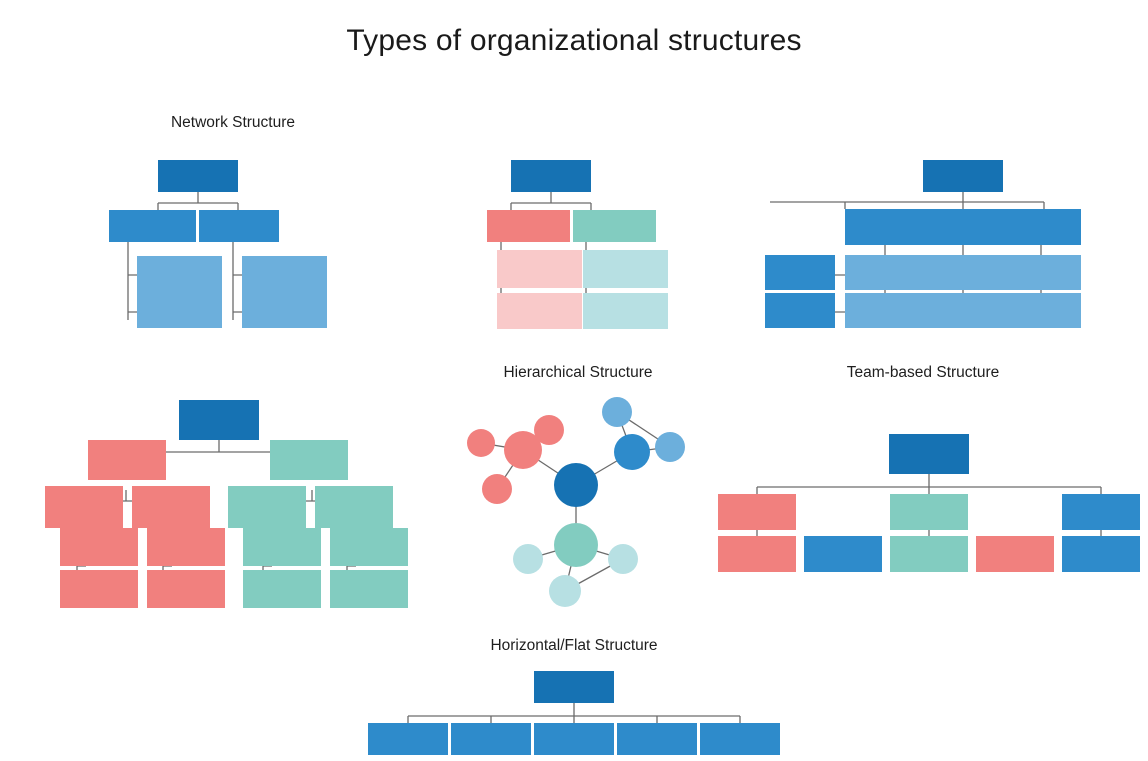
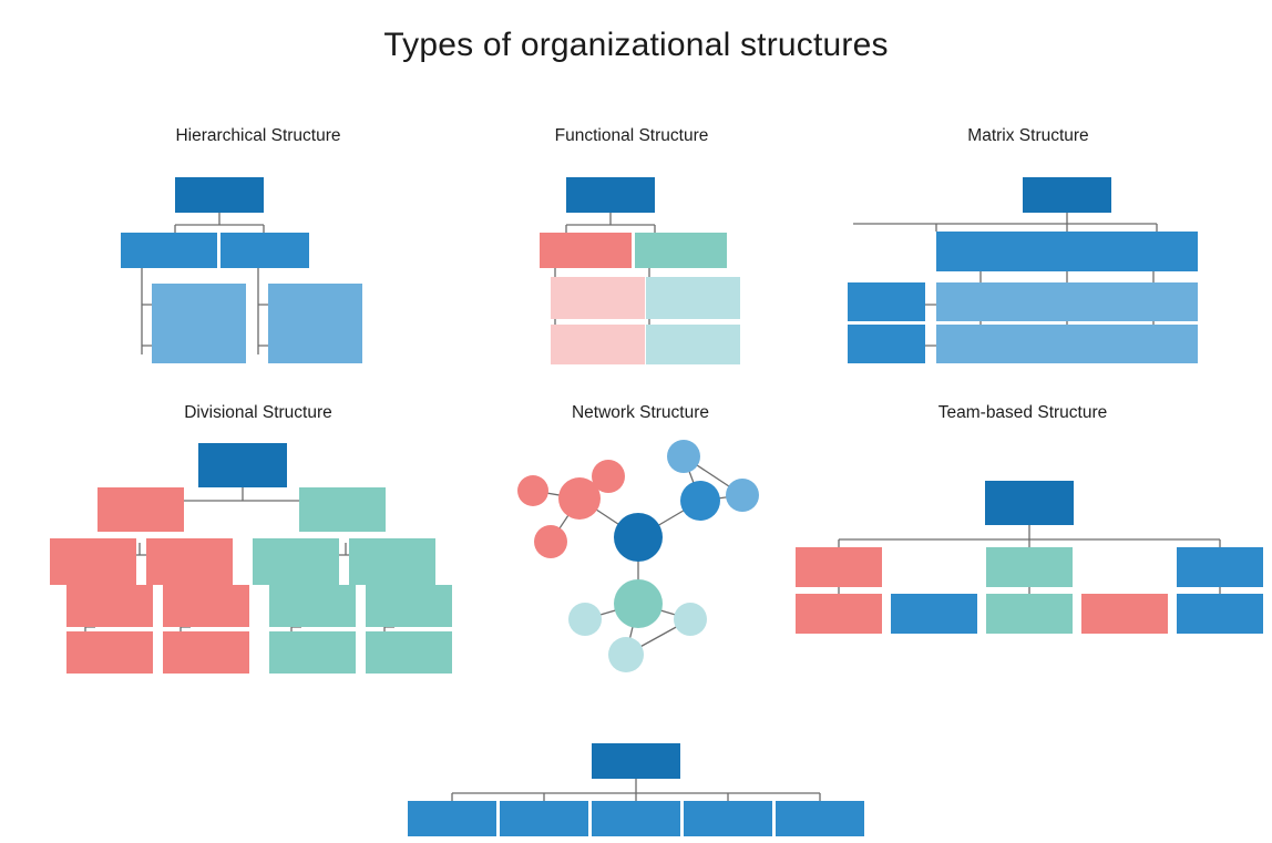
  Types of organizational structures
- Network Structure
+ Hierarchical Structure
+ Functional Structure
+ Matrix Structure
+ Divisional Structure
- Hierarchical Structure
+ Network Structure
  Team-based Structure
- Horizontal/Flat Structure
